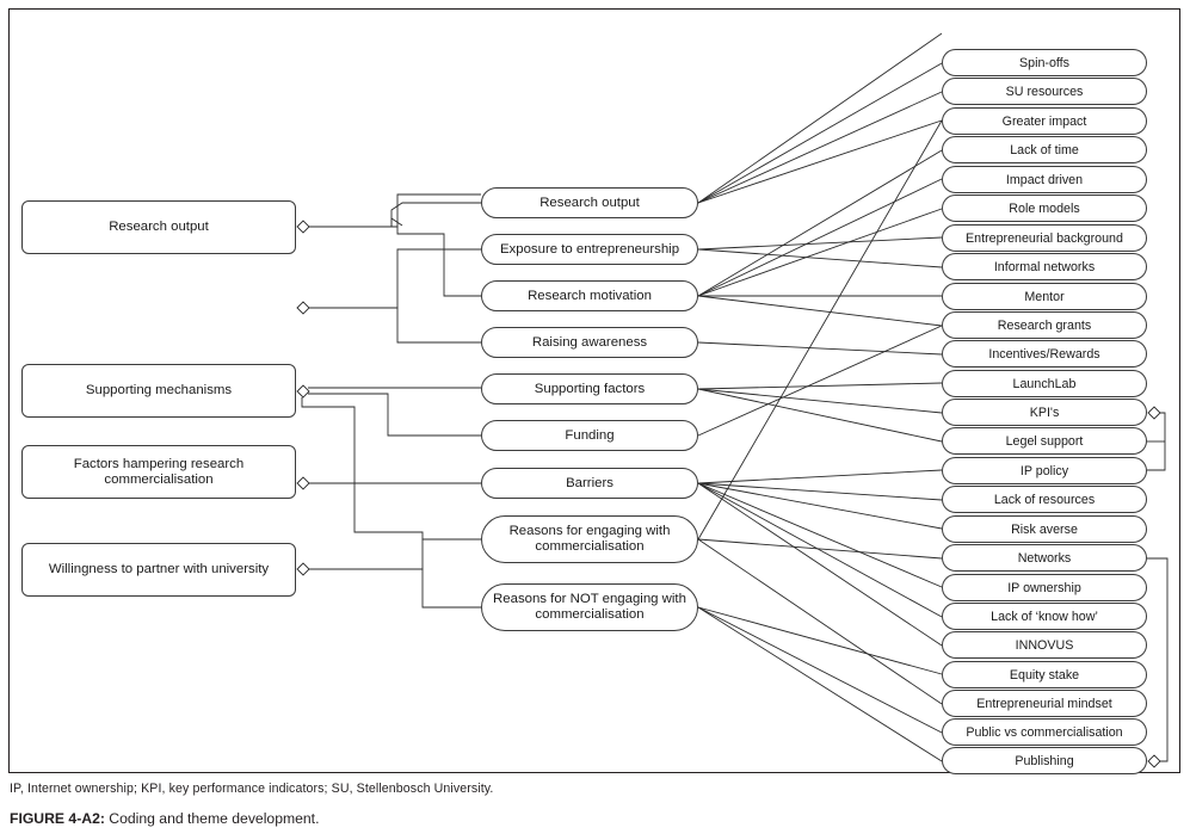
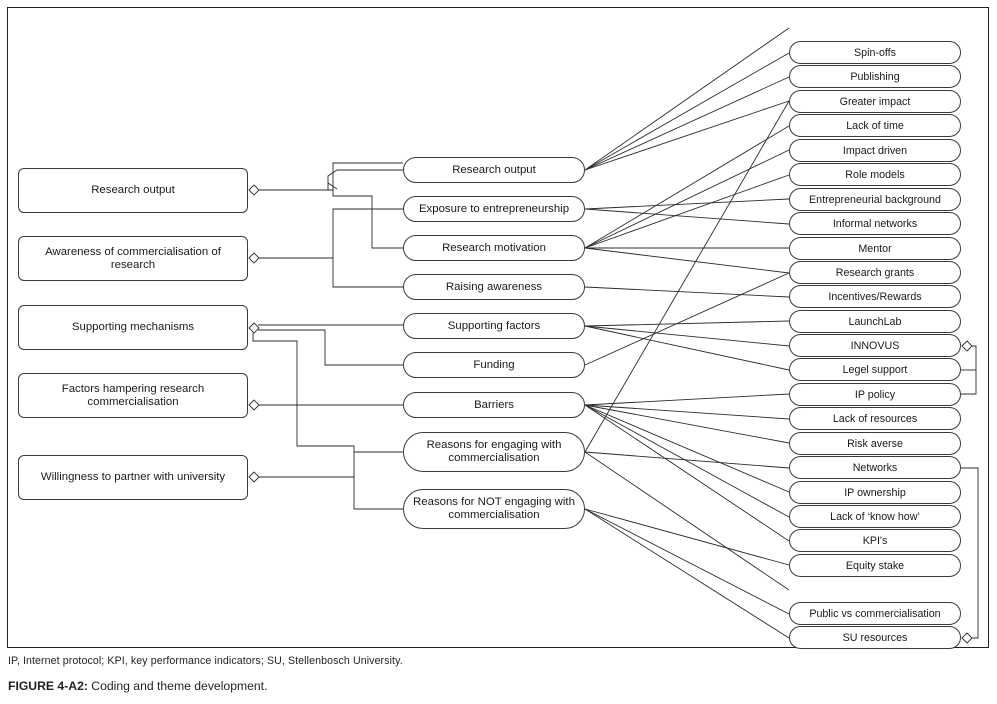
  Research output
+ Awareness of commercialisation of research
  Supporting mechanisms
  Factors hampering research commercialisation
  Willingness to partner with university
  Research output
  Exposure to entrepreneurship
  Research motivation
  Raising awareness
  Supporting factors
  Funding
  Barriers
  Reasons for engaging with commercialisation
  Reasons for NOT engaging with commercialisation
  Spin-offs
- SU resources
+ Publishing
  Greater impact
  Lack of time
  Impact driven
  Role models
  Entrepreneurial background
  Informal networks
  Mentor
  Research grants
  Incentives/Rewards
  LaunchLab
- KPI's
+ INNOVUS
  Legel support
  IP policy
  Lack of resources
  Risk averse
  Networks
  IP ownership
  Lack of ‘know how’
- INNOVUS
+ KPI's
  Equity stake
- Entrepreneurial mindset
  Public vs commercialisation
- Publishing
+ SU resources
- IP, Internet ownership; KPI, key performance indicators; SU, Stellenbosch University.
+ IP, Internet protocol; KPI, key performance indicators; SU, Stellenbosch University.
  FIGURE 4-A2: Coding and theme development.
